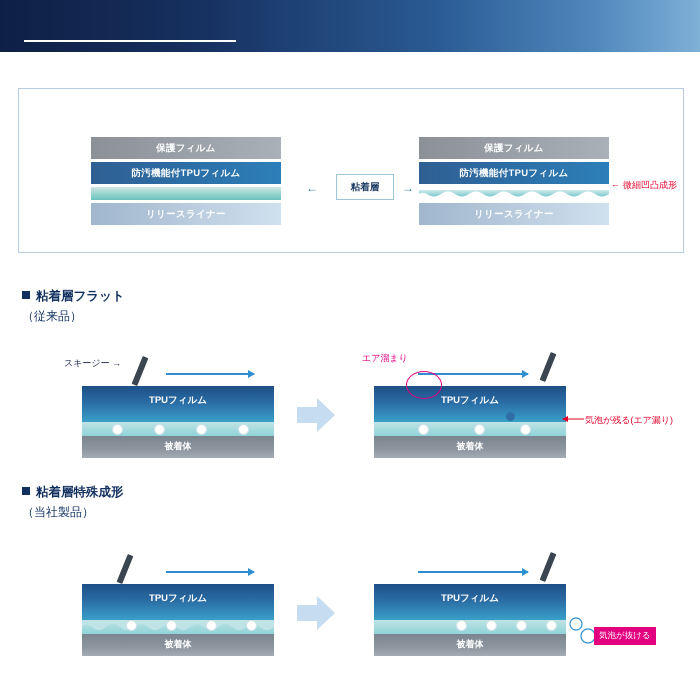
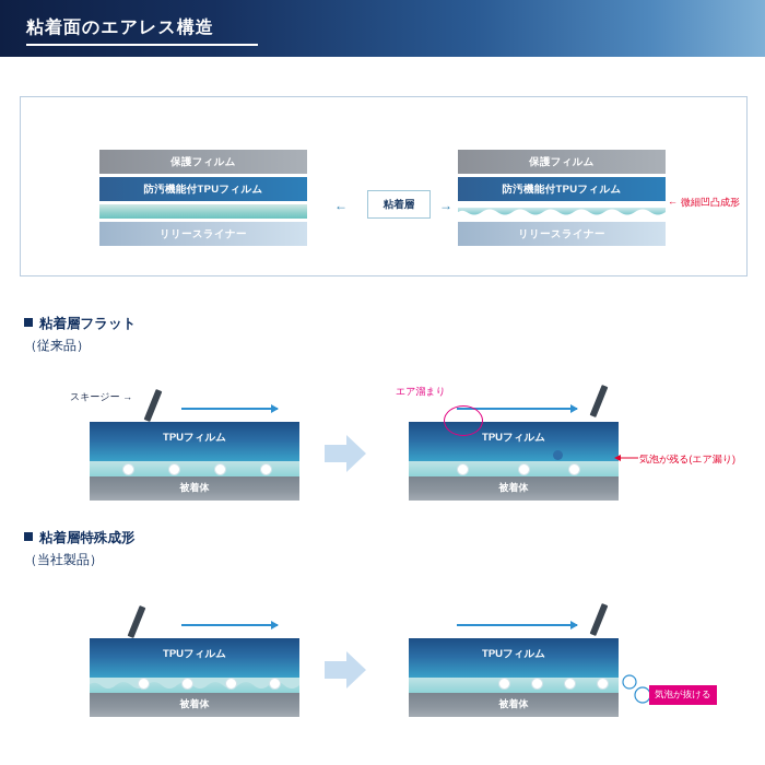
+ 粘着面のエアレス構造
  保護フィルム
  防汚機能付TPUフィルム
  リリースライナー
  ←
  粘着層
  →
  保護フィルム
  防汚機能付TPUフィルム
  リリースライナー
  ←
  微細凹凸成形
  粘着層フラット
  （従来品）
  TPUフィルム
  被着体
  スキージー →
  TPUフィルム
  被着体
  エア溜まり
  気泡が残る(エア漏り)
  粘着層特殊成形
  （当社製品）
  TPUフィルム
  被着体
  TPUフィルム
  被着体
  気泡が抜ける
